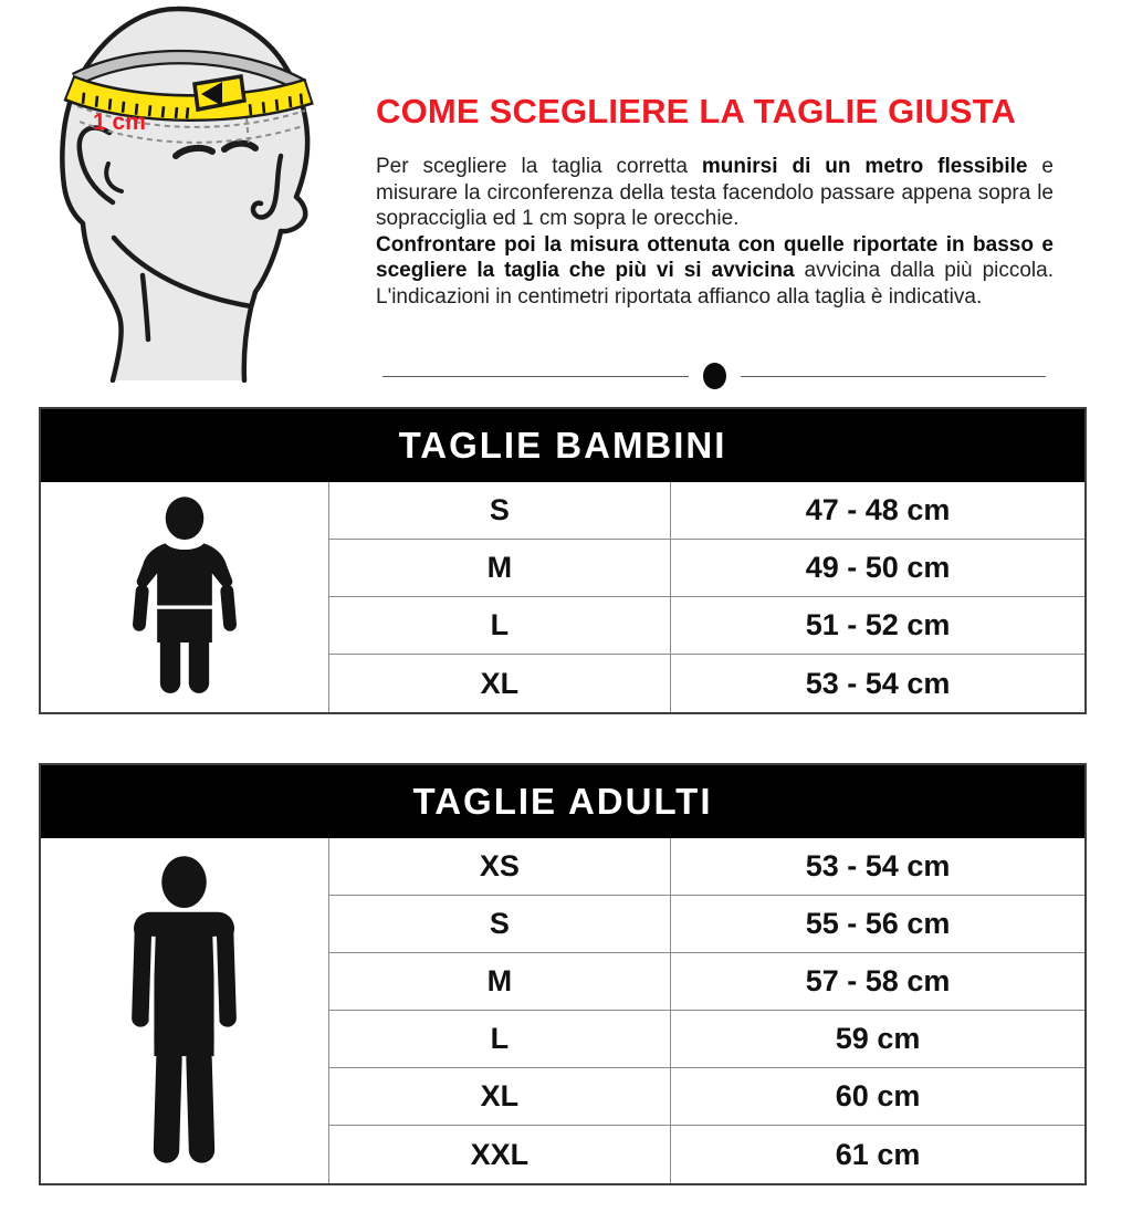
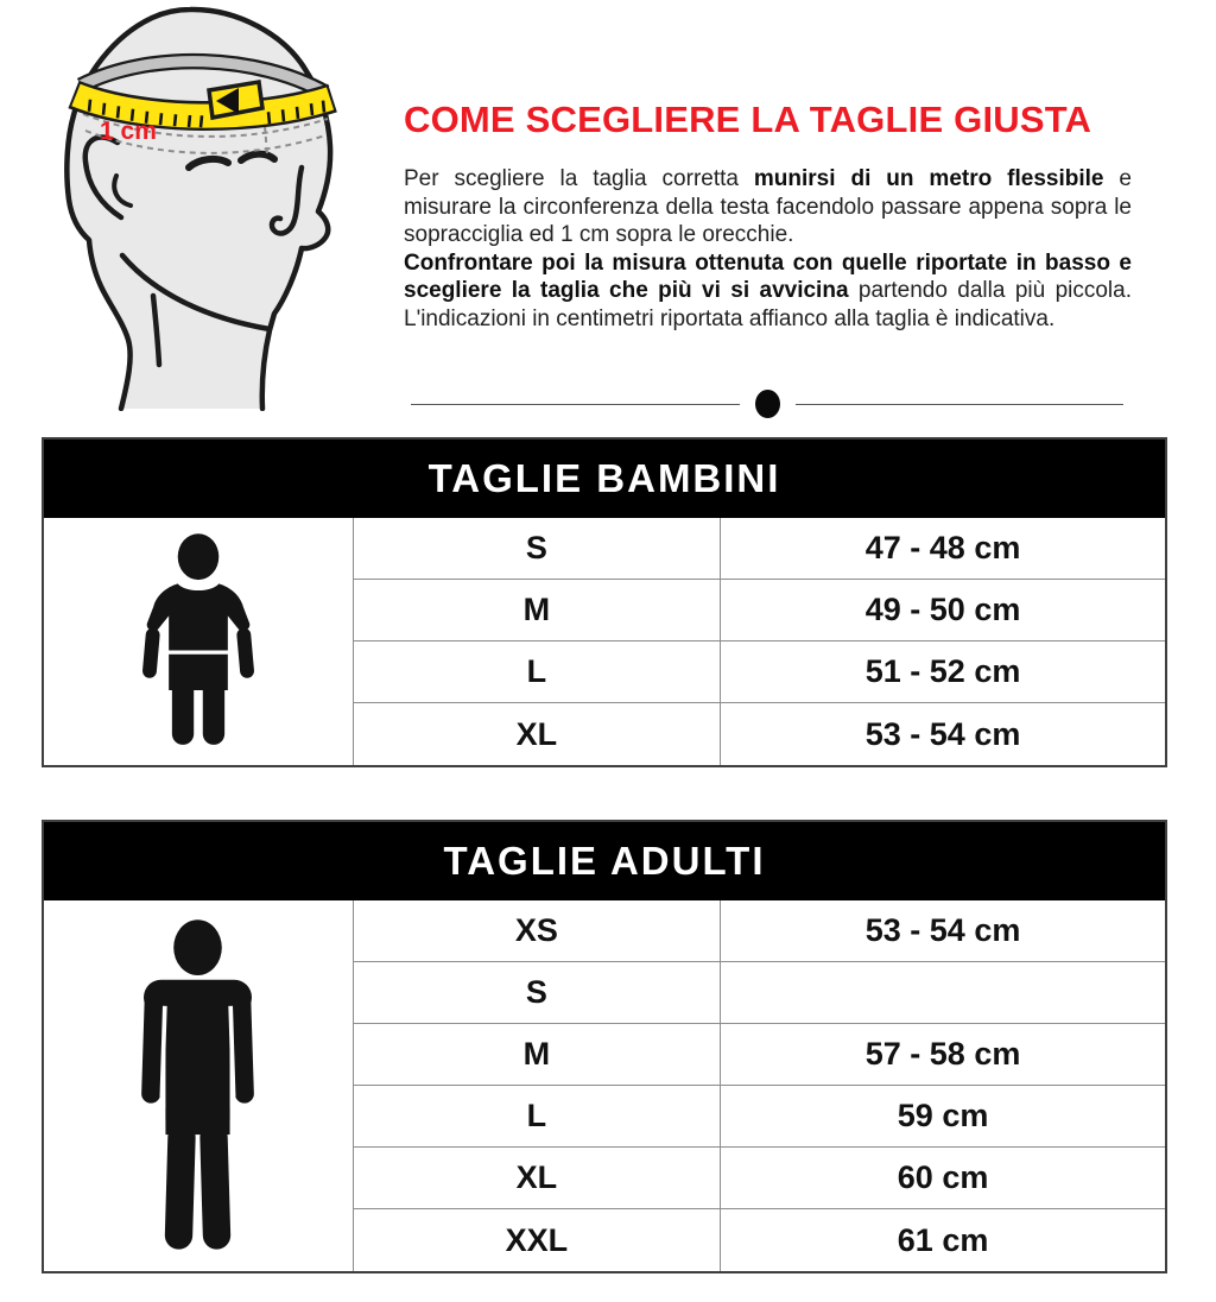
  1 cm
  COME SCEGLIERE LA TAGLIE GIUSTA
  Per scegliere la taglia corretta munirsi di un metro flessibile e misurare la circonferenza della testa facendolo passare appena sopra le sopracciglia ed 1 cm sopra le orecchie.
- Confrontare poi la misura ottenuta con quelle riportate in basso e scegliere la taglia che più vi si avvicina avvicina dalla più piccola. L'indicazioni in centimetri riportata affianco alla taglia è indicativa.
+ Confrontare poi la misura ottenuta con quelle riportate in basso e scegliere la taglia che più vi si avvicina partendo dalla più piccola. L'indicazioni in centimetri riportata affianco alla taglia è indicativa.
  TAGLIE BAMBINI
  S
  47 - 48 cm
  M
  49 - 50 cm
  L
  51 - 52 cm
  XL
  53 - 54 cm
  TAGLIE ADULTI
  XS
  53 - 54 cm
  S
- 55 - 56 cm
  M
  57 - 58 cm
  L
  59 cm
  XL
  60 cm
  XXL
  61 cm
